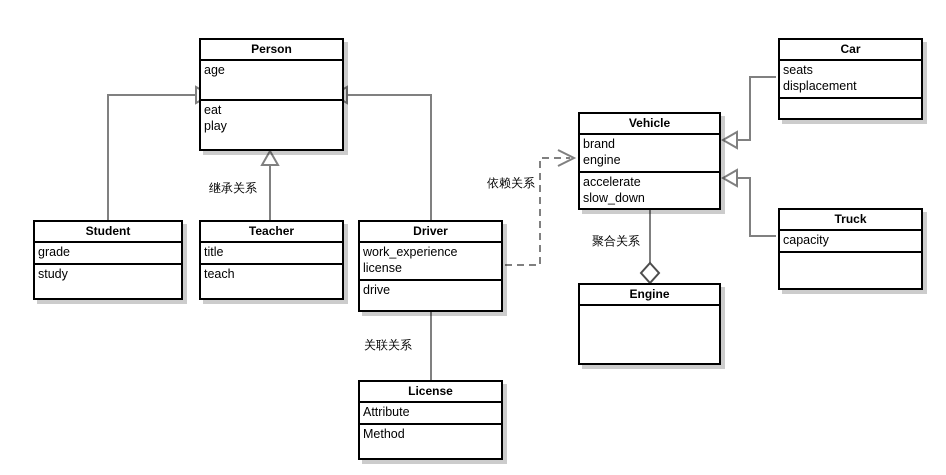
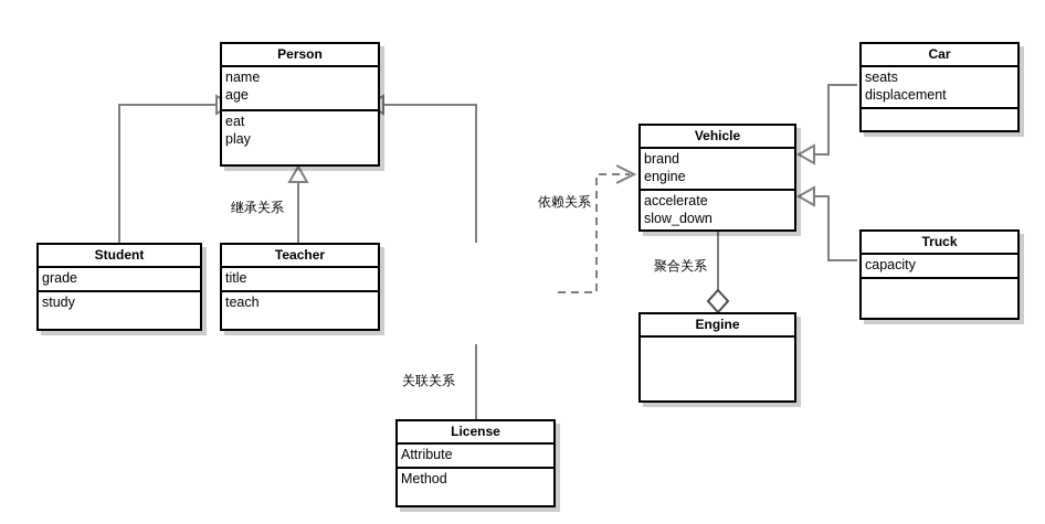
  Person
+ name
  age
  eat
  play
  Student
  grade
  study
  Teacher
  title
  teach
- Driver
- work_experience
- license
- drive
  License
  Attribute
  Method
  Vehicle
  brand
  engine
  accelerate
  slow_down
  Car
  seats
  displacement
  Truck
  capacity
  Engine
  继承关系
  依赖关系
  聚合关系
  关联关系
